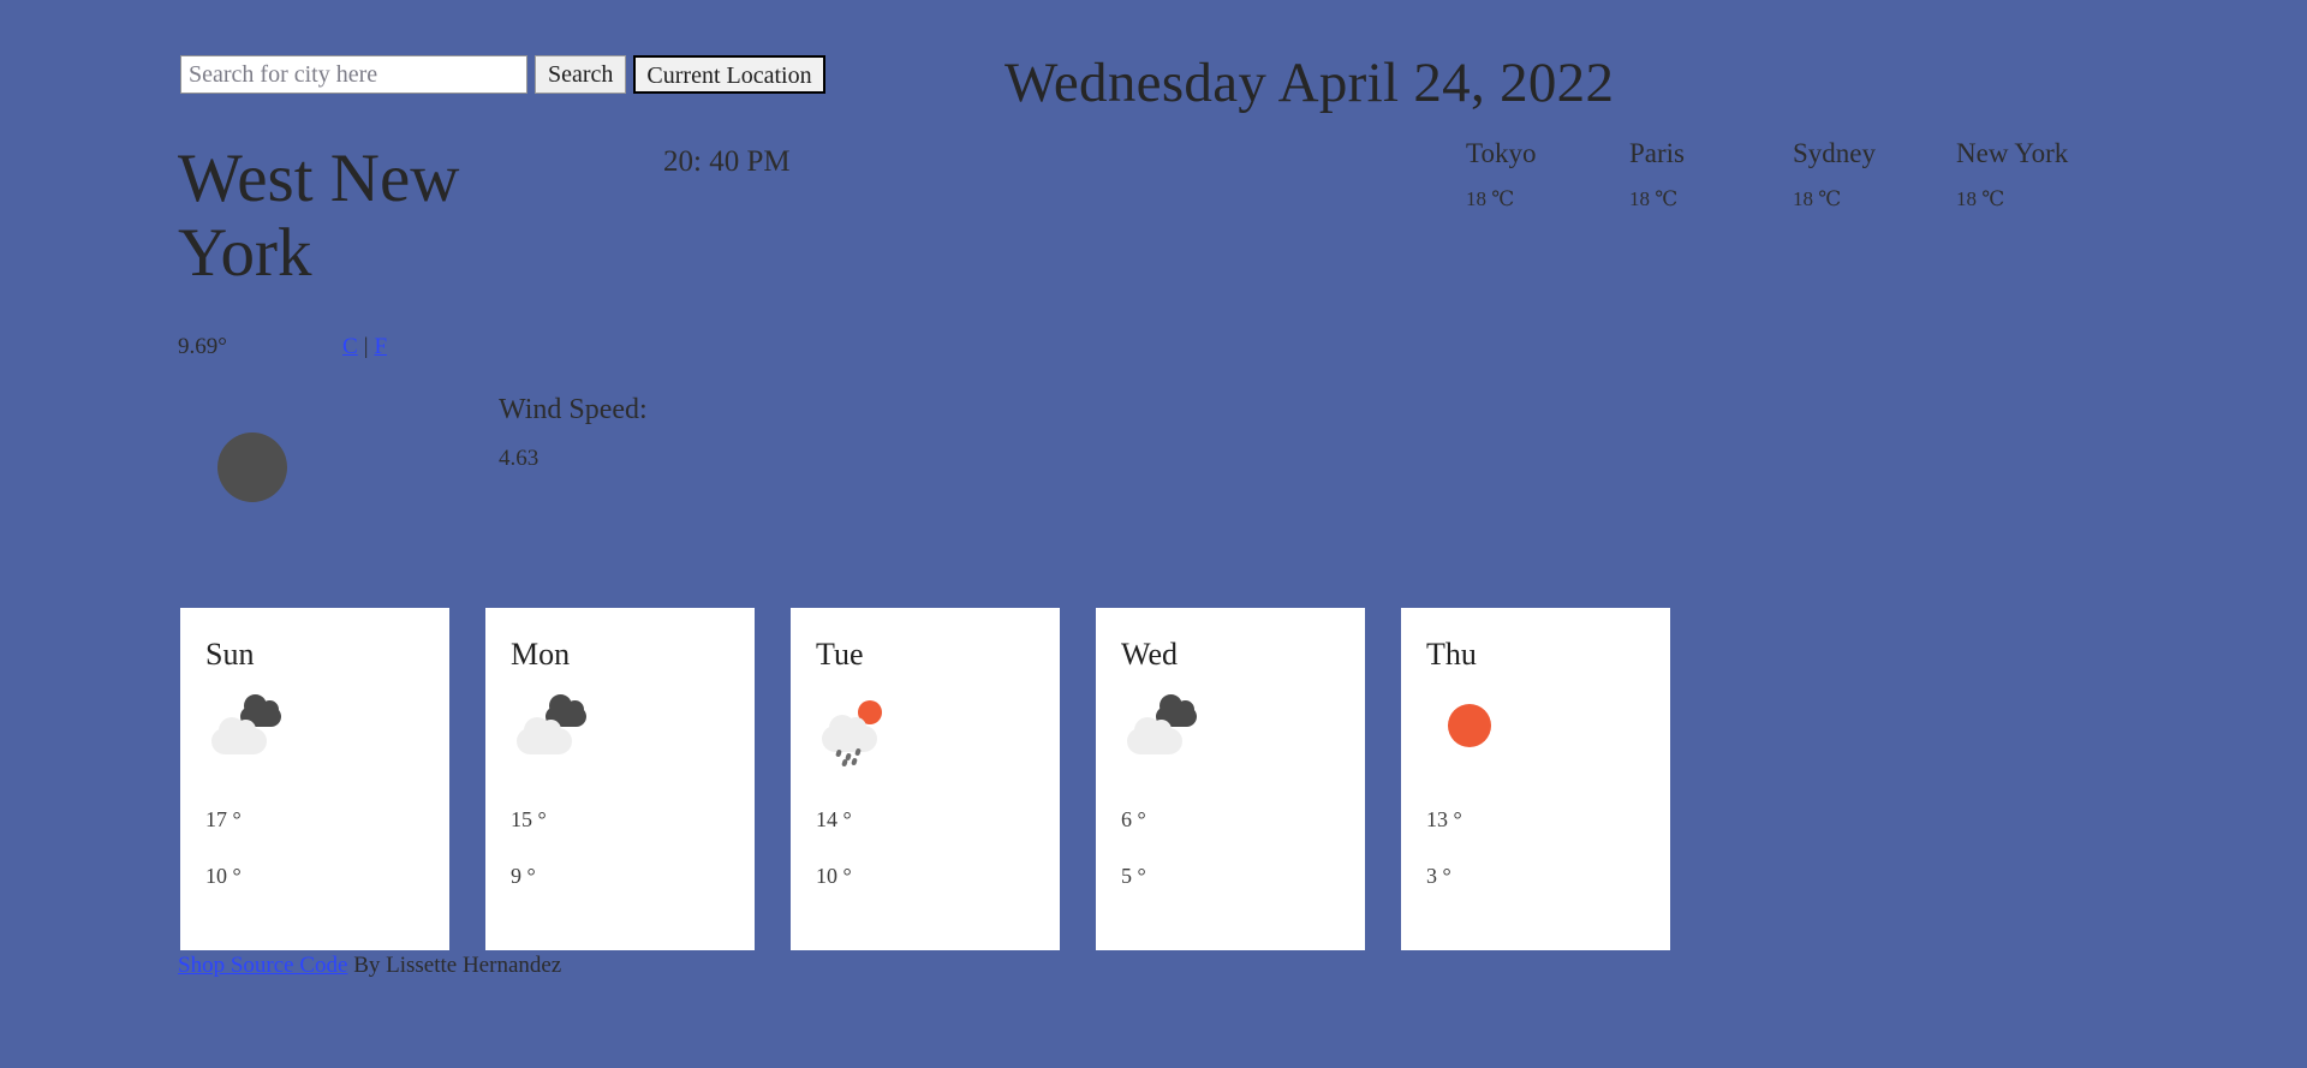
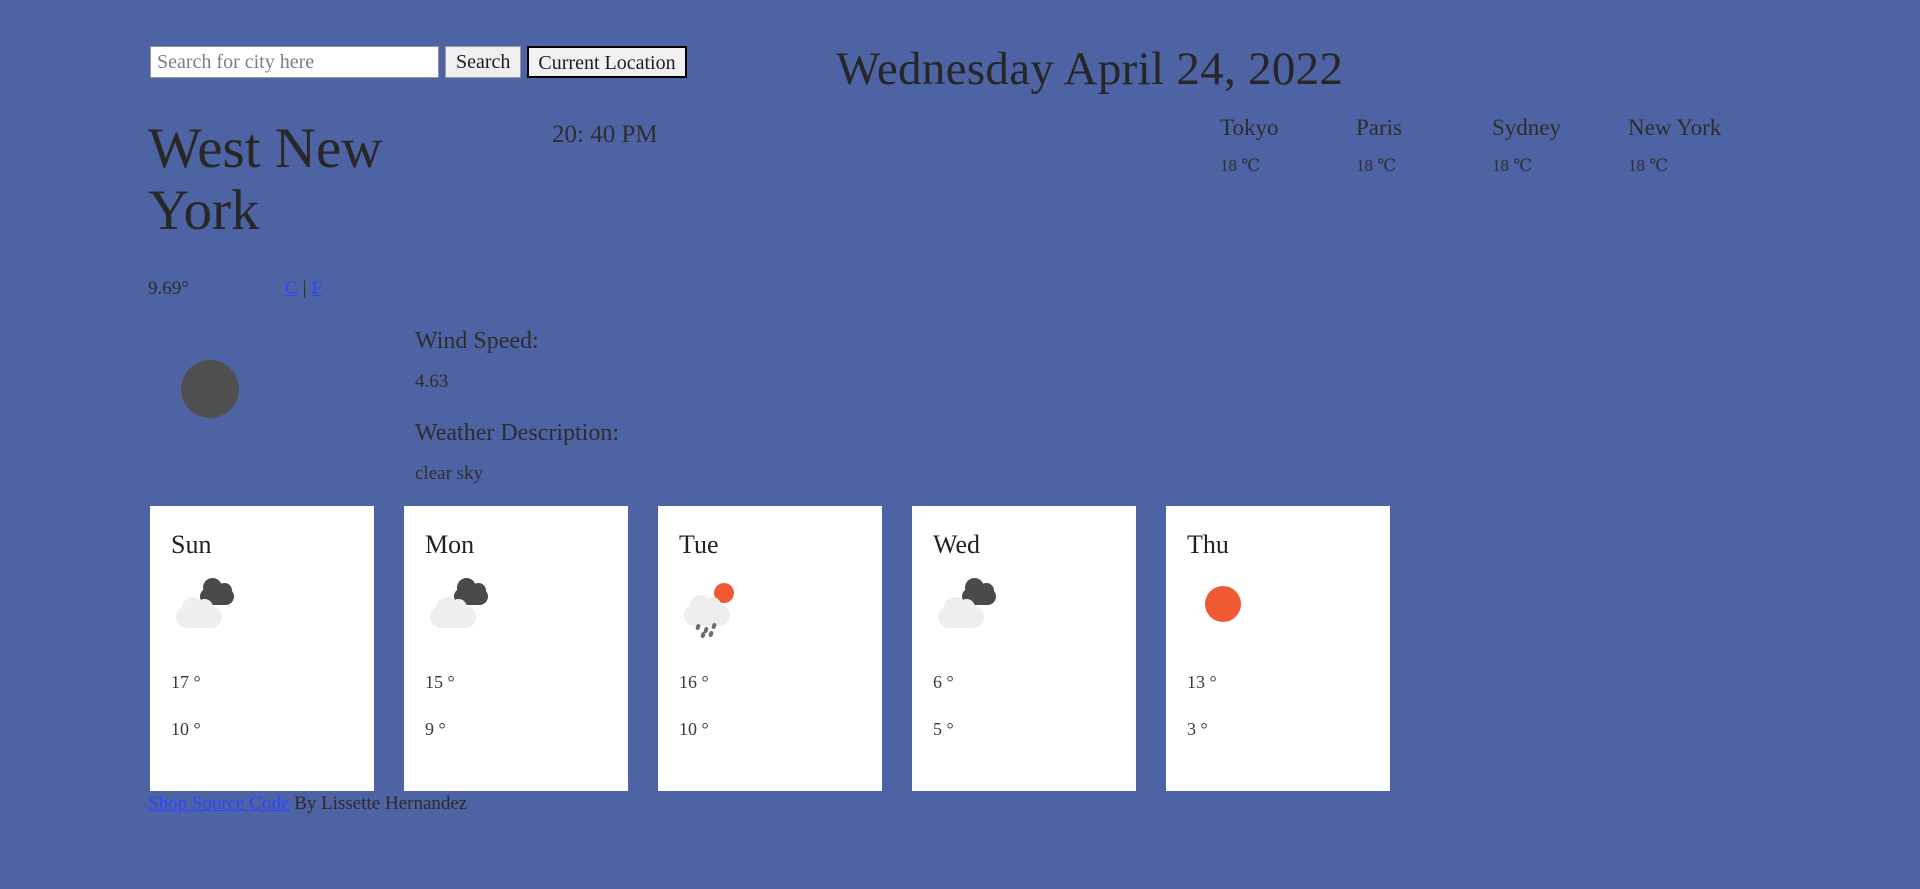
  Search for city here
  Search
  Current Location
  Wednesday April 24, 2022
  Tokyo
  18 ℃
  Paris
  18 ℃
  Sydney
  18 ℃
  New York
  18 ℃
  West New York
  20: 40 PM
  9.69°
  C | F
  Wind Speed:
  4.63
+ Weather Description:
+ clear sky
  Sun
  17 °
  10 °
  Mon
  15 °
  9 °
  Tue
- 14 °
+ 16 °
  10 °
  Wed
  6 °
  5 °
  Thu
  13 °
  3 °
  Shop Source Code By Lissette Hernandez
